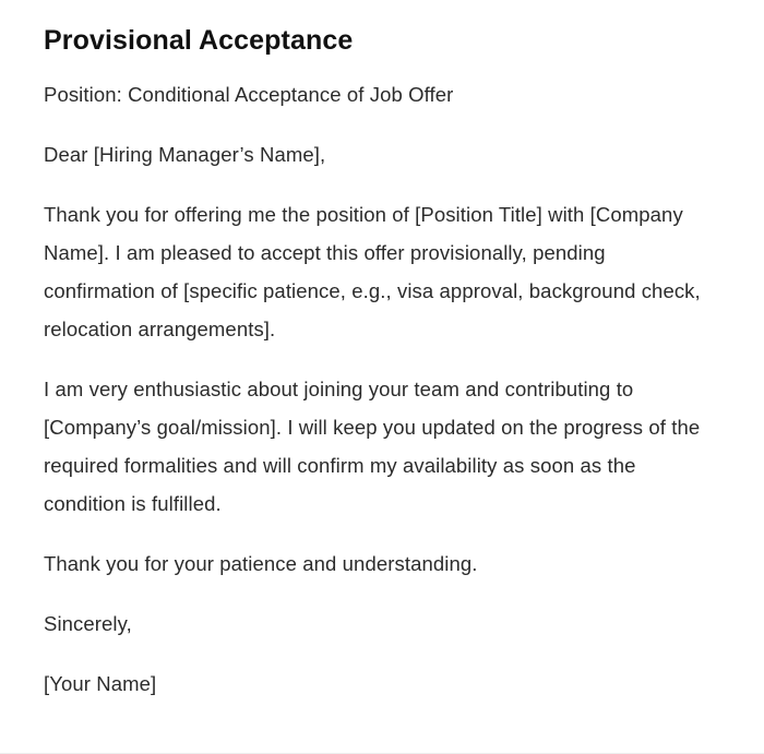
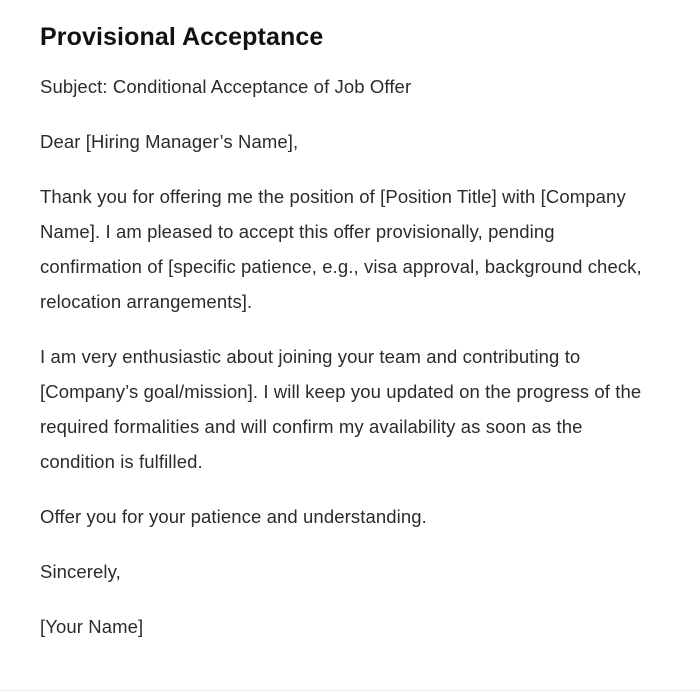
  Provisional Acceptance
- Position: Conditional Acceptance of Job Offer
+ Subject: Conditional Acceptance of Job Offer
  Dear [Hiring Manager’s Name],
  Thank you for offering me the position of [Position Title] with [Company Name]. I am pleased to accept this offer provisionally, pending confirmation of [specific patience, e.g., visa approval, background check, relocation arrangements].
  I am very enthusiastic about joining your team and contributing to [Company’s goal/mission]. I will keep you updated on the progress of the required formalities and will confirm my availability as soon as the condition is fulfilled.
- Thank you for your patience and understanding.
+ Offer you for your patience and understanding.
  Sincerely,
  [Your Name]
